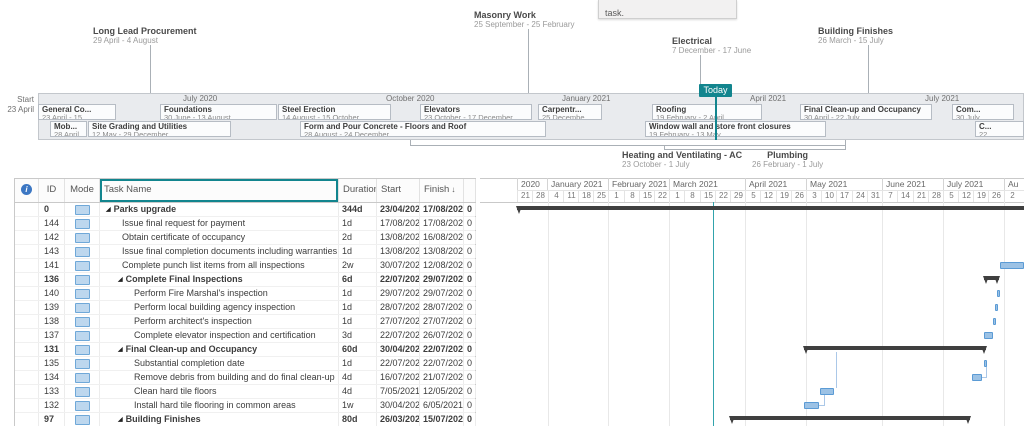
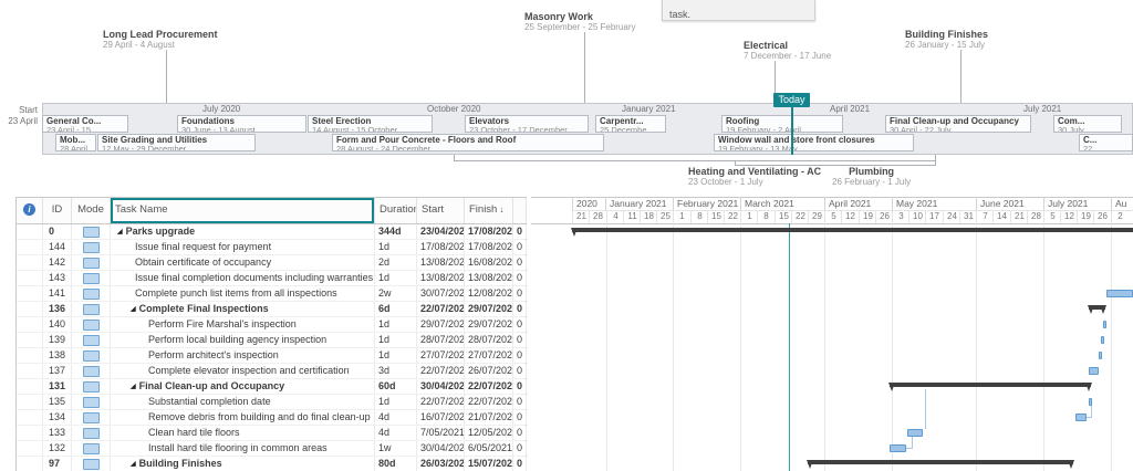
  task.
  Long Lead Procurement
  29 April - 4 August
  Masonry Work
  25 September - 25 February
  Electrical
  7 December - 17 June
  Building Finishes
- 26 March - 15 July
+ 26 January - 15 July
  Heating and Ventilating - AC
  23 October - 1 July
  Plumbing
  26 February - 1 July
  Start
  23 April
  July 2020
  October 2020
  January 2021
  April 2021
  July 2021
  General Co...
  23 April - 15...
  Foundations
  30 June - 13 August
  Steel Erection
  14 August - 15 October
  Elevators
  23 October - 17 December
  Carpentr...
  25 Decembe
  Roofing
  19 February - 2 Aril
  Final Clean-up and Occupancy
  30 April - 22 July
  Com...
  30 July
  Mob...
  28 April
  Site Grading and Utilities
  12 May - 29 December
  Form and Pour Concrete - Floors and Roof
  28 August - 24 December
  Window wall and store front closures
  19 February - 13 My
  C...
  22...
  Today
  i
  ID
  Mode
  Task Name
  Duration
  Start
  Finish ↓
  0
  Parks upgrade
  344d
  23/04/202
  17/08/202
  0
  144
  Issue final request for payment
  1d
  17/08/202
  17/08/202
  0
  142
  Obtain certificate of occupancy
  2d
  13/08/202
  16/08/202
  0
  143
  Issue final completion documents including warranties
  1d
  13/08/202
  13/08/202
  0
  141
  Complete punch list items from all inspections
  2w
  30/07/202
  12/08/202
  0
  136
  Complete Final Inspections
  6d
  22/07/202
  29/07/202
  0
  140
  Perform Fire Marshal's inspection
  1d
  29/07/202
  29/07/202
  0
  139
  Perform local building agency inspection
  1d
  28/07/202
  28/07/202
  0
  138
  Perform architect's inspection
  1d
  27/07/202
  27/07/202
  0
  137
  Complete elevator inspection and certification
  3d
  22/07/202
  26/07/202
  0
  131
  Final Clean-up and Occupancy
  60d
  30/04/202
  22/07/202
  0
  135
  Substantial completion date
  1d
  22/07/202
  22/07/202
  0
  134
  Remove debris from building and do final clean-up
  4d
  16/07/202
  21/07/202
  0
  133
  Clean hard tile floors
  4d
  7/05/2021
  12/05/202
  0
  132
  Install hard tile flooring in common areas
  1w
  30/04/202
  6/05/2021
  0
  97
  Building Finishes
  80d
  26/03/202
  15/07/202
  0
  2020
  January 2021
  February 2021
  March 2021
  April 2021
  May 2021
  June 2021
  July 2021
  Au
  21
  28
  4
  11
  18
  25
  1
  8
  15
  22
  1
  8
  15
  22
  29
  5
  12
  19
  26
  3
  10
  17
  24
  31
  7
  14
  21
  28
  5
  12
  19
  26
  2
